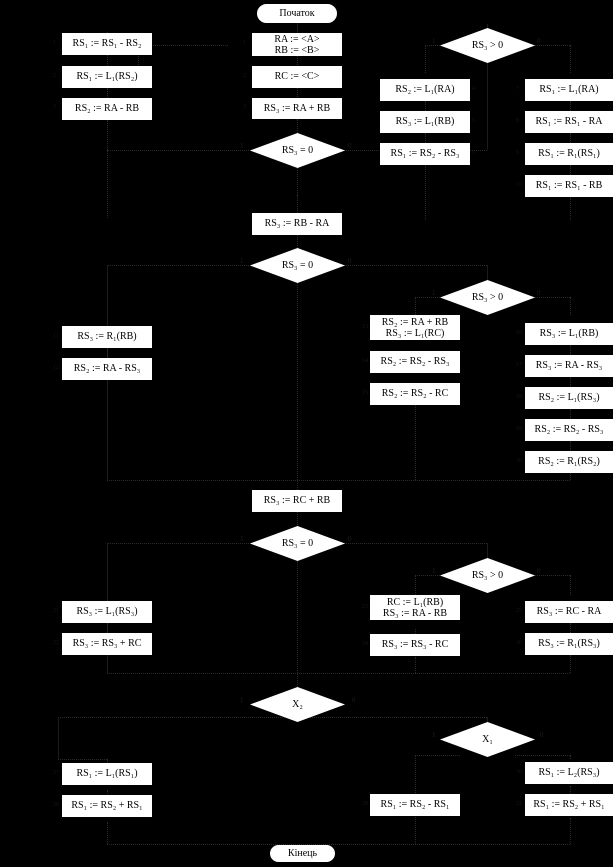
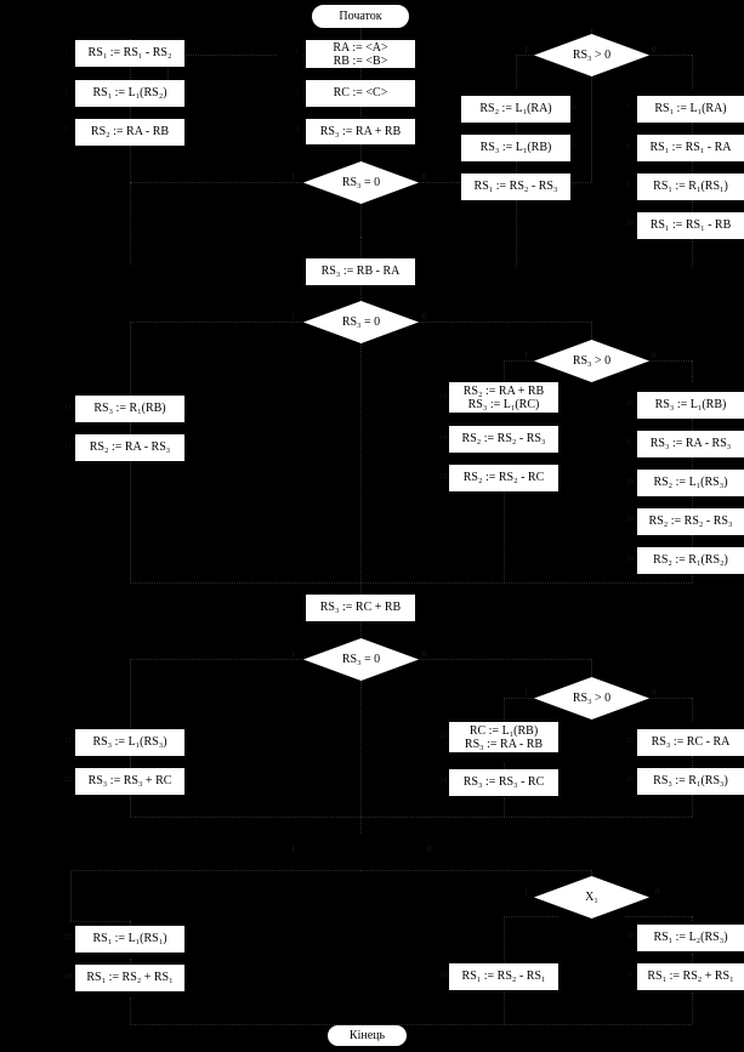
  Початок
  RA := <A>
  RB := <B>
  RC := <C>
  RS₃ := RA + RB
  RS₃ = 0
  1
  0
  RS₁ := RS₁ - RS₂
  RS₁ := L₁(RS₂)
  RS₂ := RA - RB
  RS₃ > 0
  1
  0
  RS₂ := L₁(RA)
  RS₃ := L₁(RB)
  RS₁ := RS₂ - RS₃
  RS₁ := L₁(RA)
  RS₁ := RS₁ - RA
  RS₁ := R₁(RS₁)
  RS₁ := RS₁ - RB
  RS₃ := RB - RA
  RS₃ = 0
  1
  0
  RS₃ := R₁(RB)
  RS₂ := RA - RS₃
  RS₃ > 0
  1
  0
  RS₂ := RA + RB
  RS₃ := L₁(RC)
  RS₂ := RS₂ - RS₃
  RS₂ := RS₂ - RC
  RS₃ := L₁(RB)
  RS₃ := RA - RS₃
  RS₂ := L₁(RS₃)
  RS₂ := RS₂ - RS₃
  RS₂ := R₁(RS₂)
  RS₃ := RC + RB
  RS₃ = 0
  1
  0
  RS₃ := L₁(RS₃)
  RS₃ := RS₃ + RC
  RS₃ > 0
  1
  0
  RC := L₁(RB)
  RS₃ := RA - RB
  RS₃ := RS₃ - RC
  RS₃ := RC - RA
  RS₃ := R₁(RS₃)
- X₂
  X₁
  RS₁ := L₁(RS₁)
  RS₁ := RS₂ + RS₁
  RS₁ := RS₂ - RS₁
  RS₁ := L₂(RS₃)
  RS₁ := RS₂ + RS₁
  Кінець
